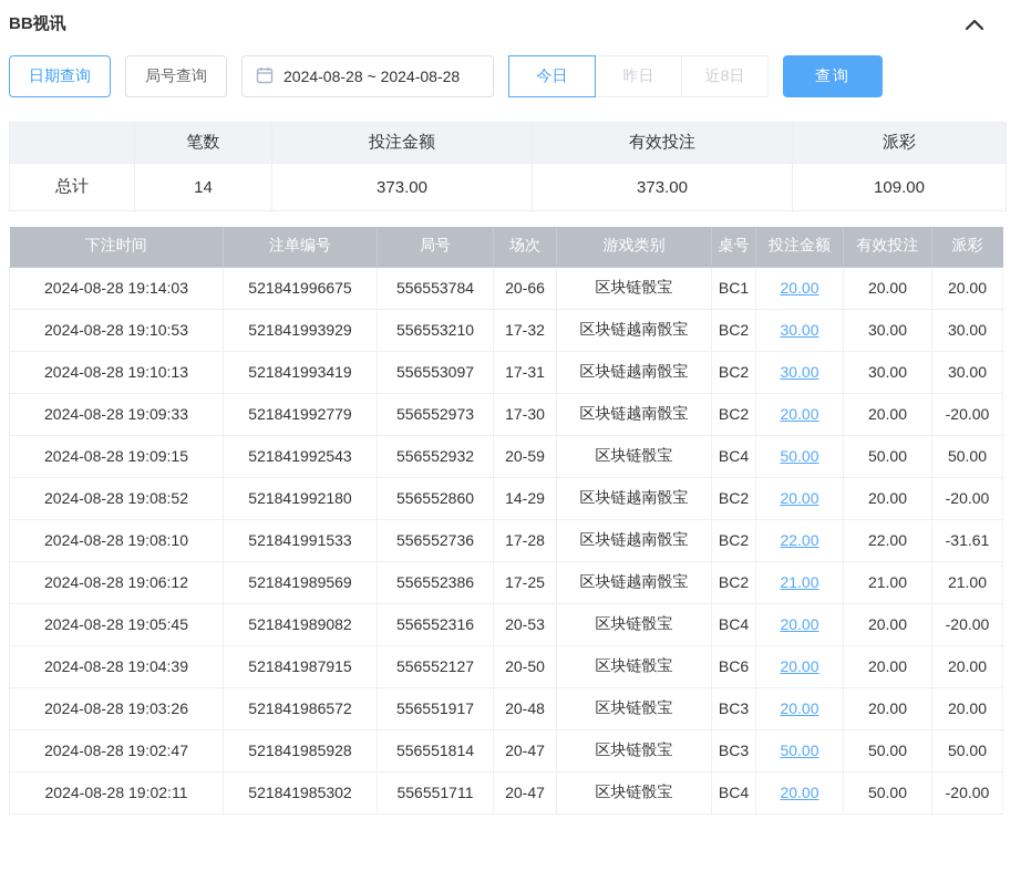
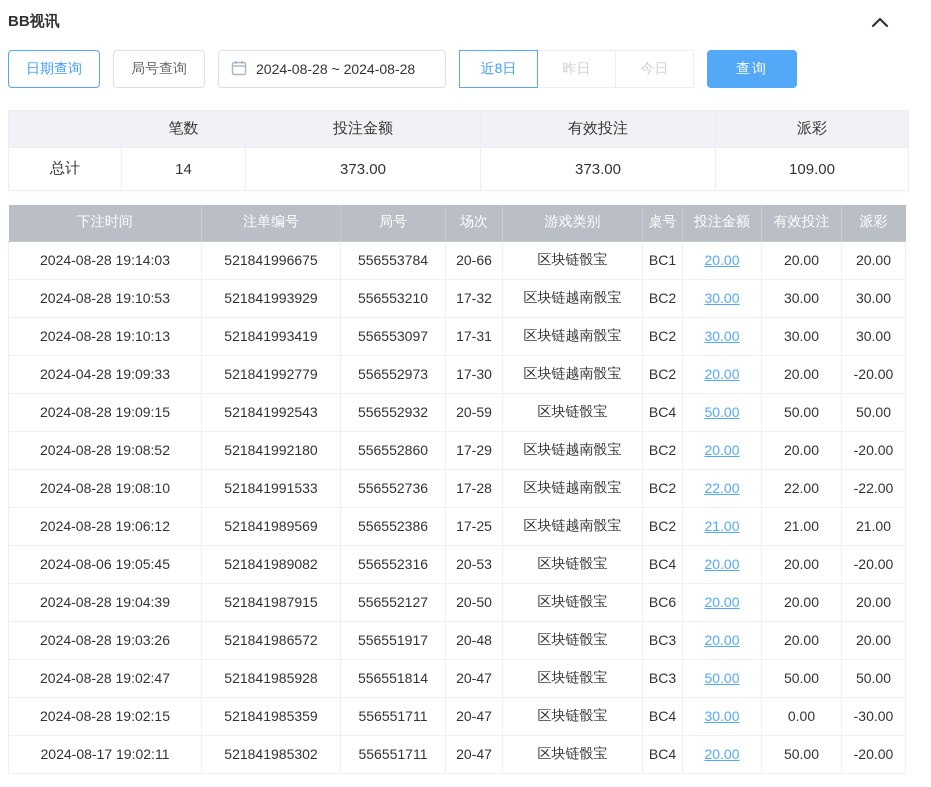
  BB视讯
  日期查询
  局号查询
  2024-08-28 ~ 2024-08-28
- 今日
+ 近8日
  昨日
- 近8日
+ 今日
  查询
  	笔数	投注金额	有效投注	派彩
  总计	14	373.00	373.00	109.00
  下注时间	注单编号	局号	场次	游戏类别	桌号	投注金额	有效投注	派彩
  2024-08-28 19:14:03	521841996675	556553784	20-66	区块链骰宝	BC1	20.00	20.00	20.00
  2024-08-28 19:10:53	521841993929	556553210	17-32	区块链越南骰宝	BC2	30.00	30.00	30.00
  2024-08-28 19:10:13	521841993419	556553097	17-31	区块链越南骰宝	BC2	30.00	30.00	30.00
- 2024-08-28 19:09:33	521841992779	556552973	17-30	区块链越南骰宝	BC2	20.00	20.00	-20.00
+ 2024-04-28 19:09:33	521841992779	556552973	17-30	区块链越南骰宝	BC2	20.00	20.00	-20.00
  2024-08-28 19:09:15	521841992543	556552932	20-59	区块链骰宝	BC4	50.00	50.00	50.00
- 2024-08-28 19:08:52	521841992180	556552860	14-29	区块链越南骰宝	BC2	20.00	20.00	-20.00
+ 2024-08-28 19:08:52	521841992180	556552860	17-29	区块链越南骰宝	BC2	20.00	20.00	-20.00
- 2024-08-28 19:08:10	521841991533	556552736	17-28	区块链越南骰宝	BC2	22.00	22.00	-31.61
+ 2024-08-28 19:08:10	521841991533	556552736	17-28	区块链越南骰宝	BC2	22.00	22.00	-22.00
  2024-08-28 19:06:12	521841989569	556552386	17-25	区块链越南骰宝	BC2	21.00	21.00	21.00
- 2024-08-28 19:05:45	521841989082	556552316	20-53	区块链骰宝	BC4	20.00	20.00	-20.00
+ 2024-08-06 19:05:45	521841989082	556552316	20-53	区块链骰宝	BC4	20.00	20.00	-20.00
  2024-08-28 19:04:39	521841987915	556552127	20-50	区块链骰宝	BC6	20.00	20.00	20.00
  2024-08-28 19:03:26	521841986572	556551917	20-48	区块链骰宝	BC3	20.00	20.00	20.00
  2024-08-28 19:02:47	521841985928	556551814	20-47	区块链骰宝	BC3	50.00	50.00	50.00
+ 2024-08-28 19:02:15	521841985359	556551711	20-47	区块链骰宝	BC4	30.00	0.00	-30.00
- 2024-08-28 19:02:11	521841985302	556551711	20-47	区块链骰宝	BC4	20.00	50.00	-20.00
+ 2024-08-17 19:02:11	521841985302	556551711	20-47	区块链骰宝	BC4	20.00	50.00	-20.00
